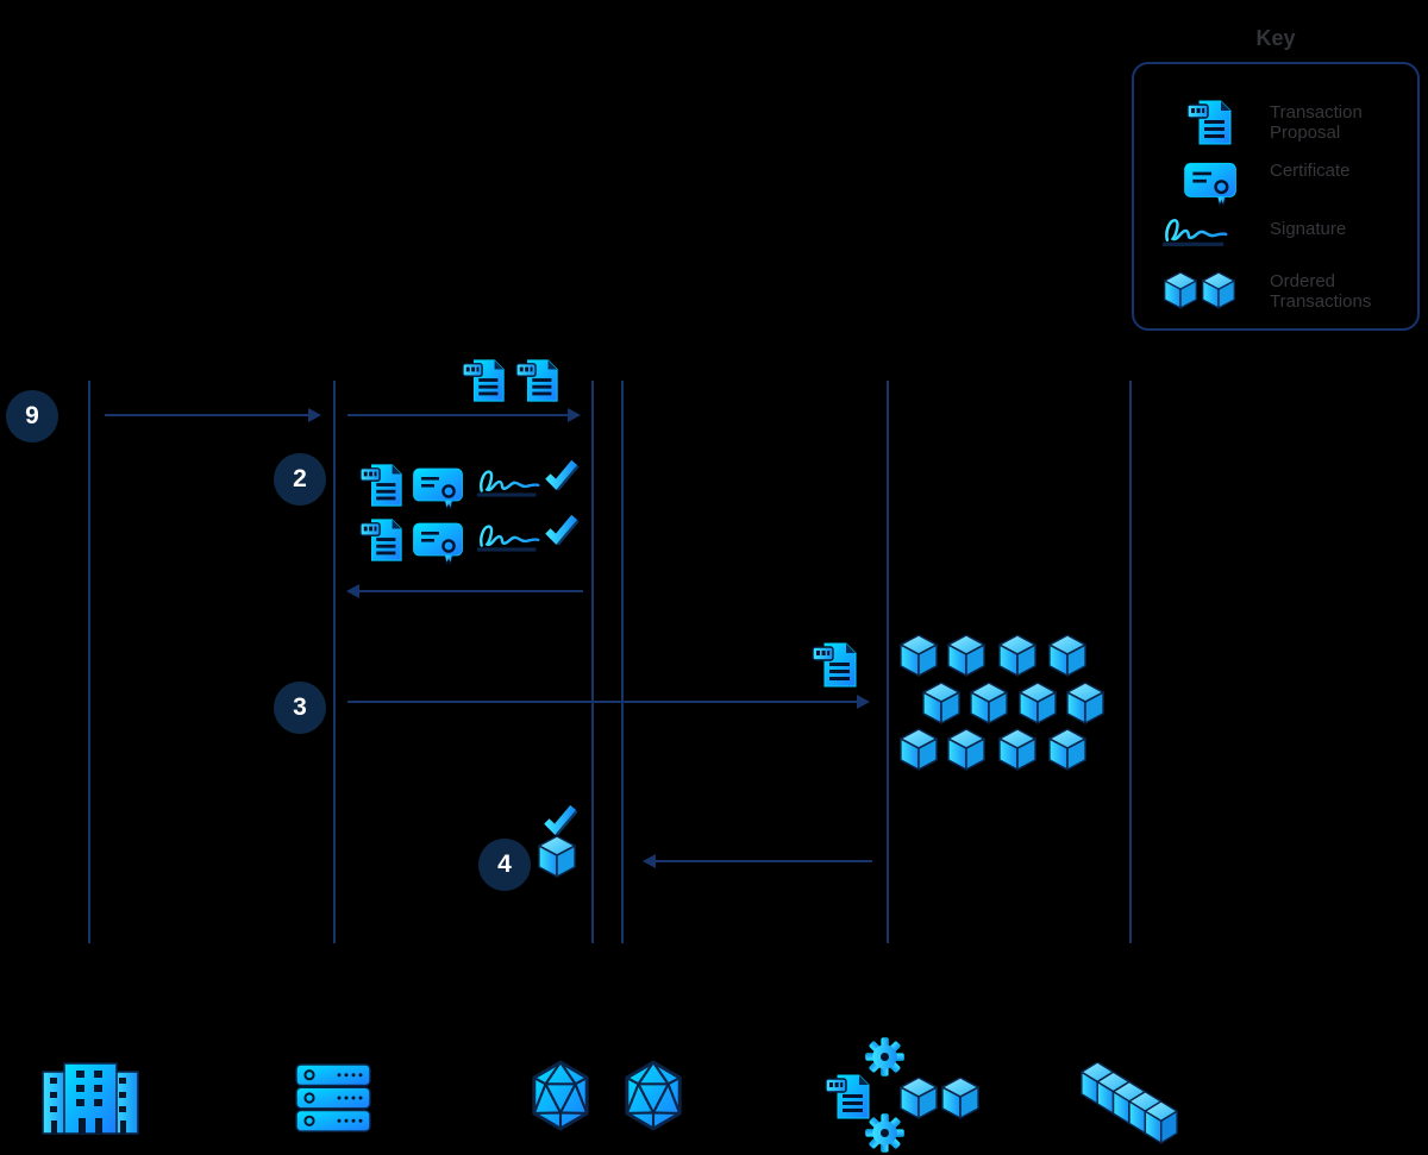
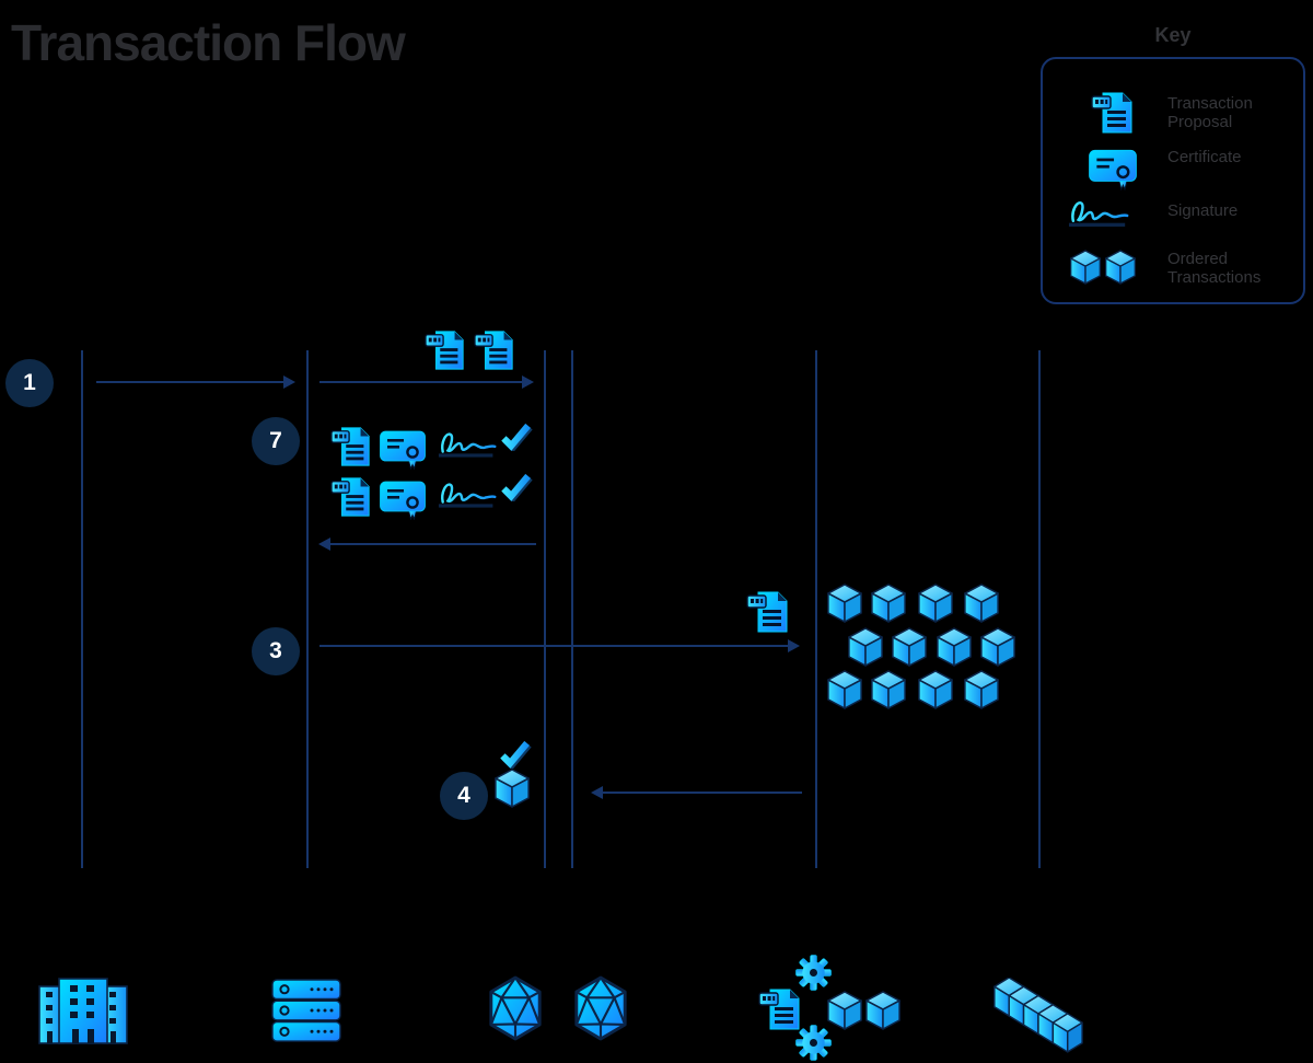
+ Transaction Flow
  Key
  Transaction
  Proposal
  Certificate
  Signature
  Ordered
  Transactions
- 9
+ 1
- 2
+ 7
  3
  4
